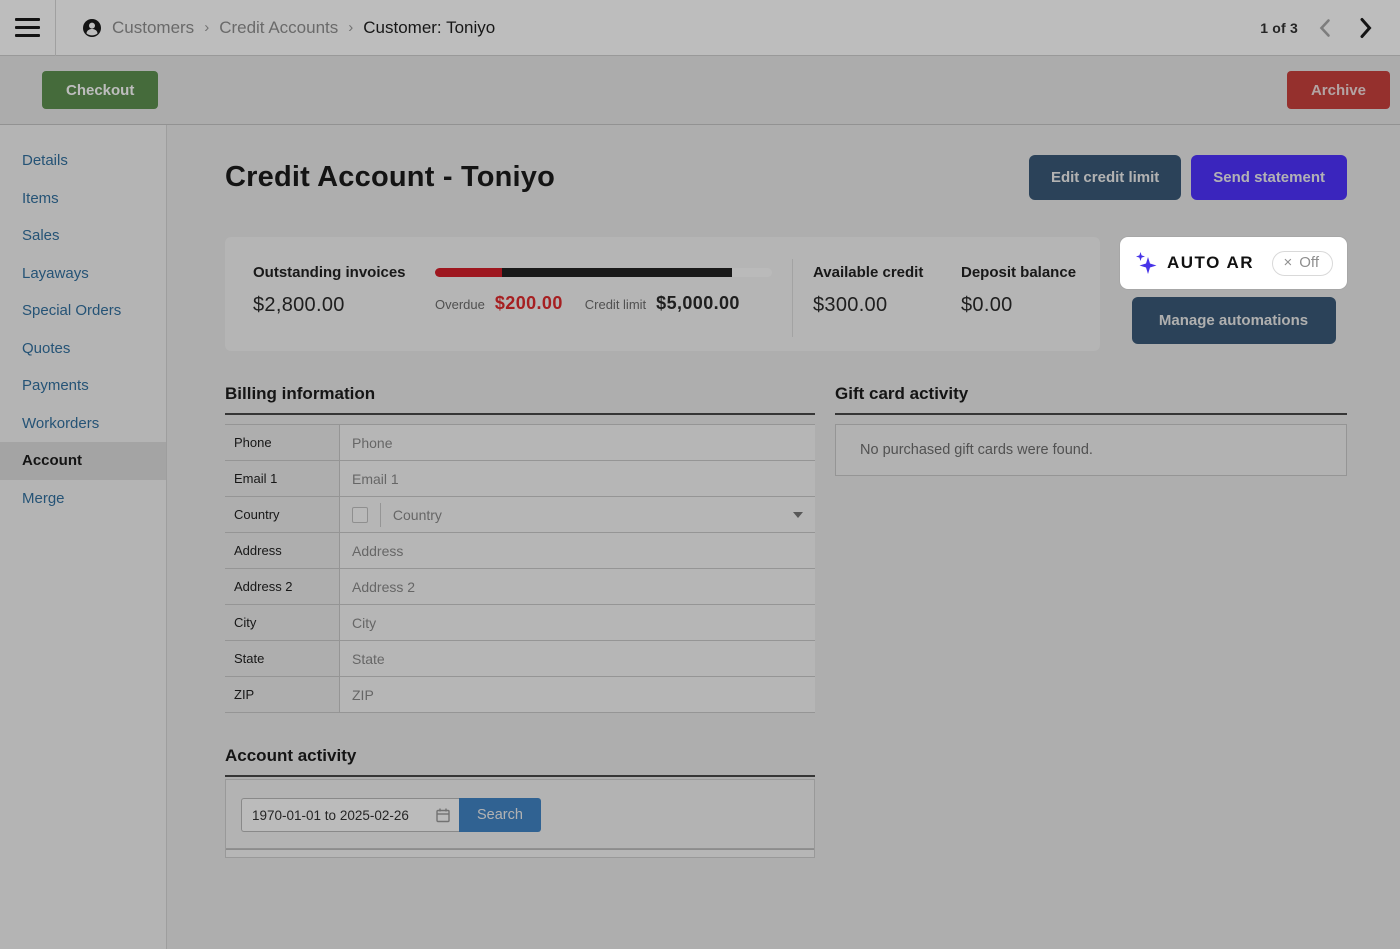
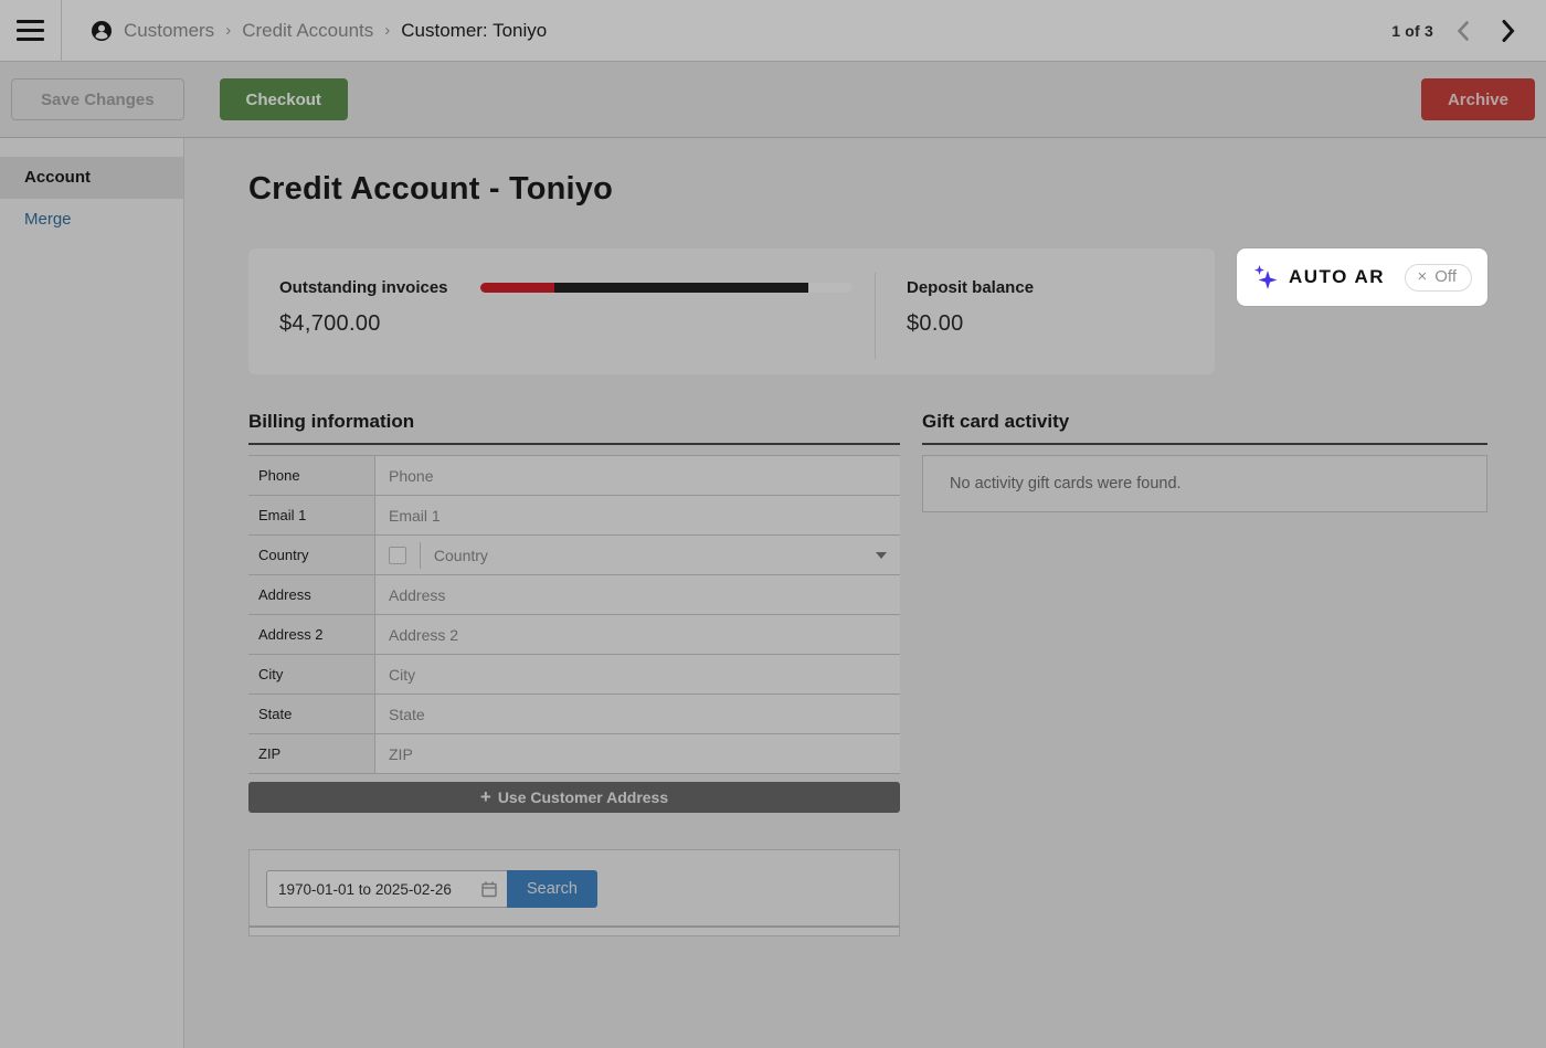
  Customers
  ›
  Credit Accounts
  ›
  Customer: Toniyo
  1 of 3
+ Save Changes
  Checkout
  Archive
- Details
- Items
- Sales
- Layaways
- Special Orders
- Quotes
- Payments
- Workorders
  Account
  Merge
  Credit Account - Toniyo
- Edit credit limit
- Send statement
  Outstanding invoices
- $2,800.00
+ $4,700.00
- Overdue
- $200.00
- Credit limit
- $5,000.00
- Available credit
- $300.00
  Deposit balance
  $0.00
  AUTO AR
  ×
  Off
- Manage automations
  Billing information
  Phone
  Phone
  Email 1
  Email 1
  Country
  Country
  Address
  Address
  Address 2
  Address 2
  City
  City
  State
  State
  ZIP
  ZIP
+ +
+ Use Customer Address
  Gift card activity
- No purchased gift cards were found.
+ No activity gift cards were found.
- Account activity
  1970-01-01 to 2025-02-26
  Search
